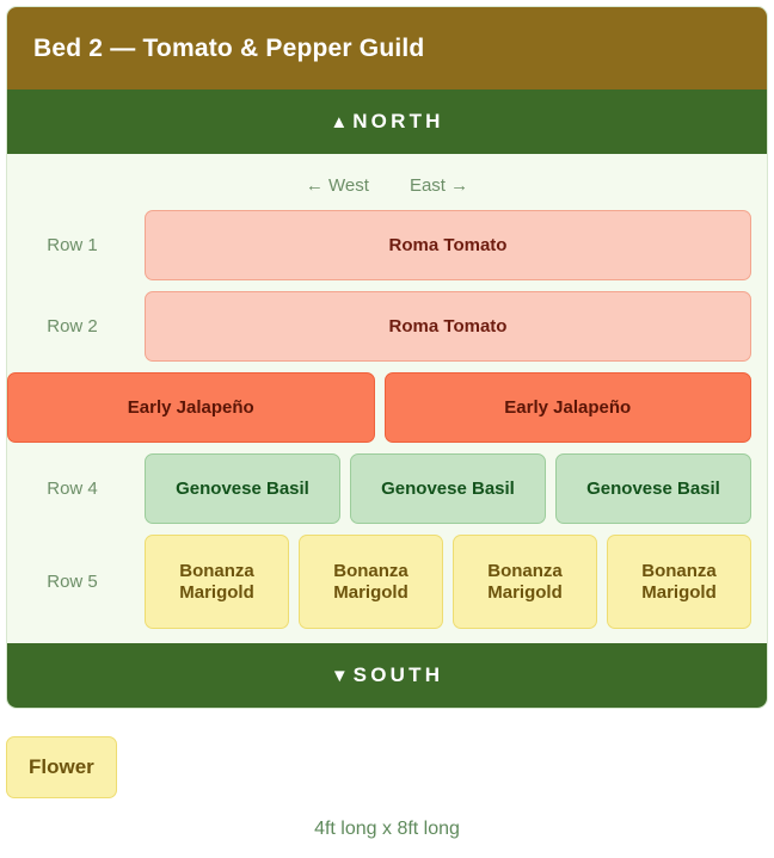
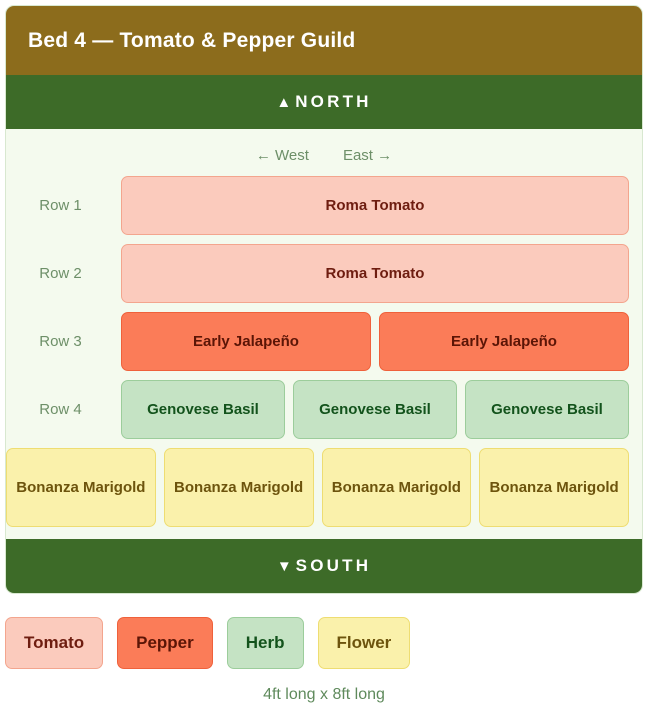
- Bed 2 — Tomato & Pepper Guild
+ Bed 4 — Tomato & Pepper Guild
  ▲ NORTH
  ← West
  East →
  Row 1
  Roma Tomato
  Row 2
  Roma Tomato
+ Row 3
  Early Jalapeño
  Early Jalapeño
  Row 4
  Genovese Basil
  Genovese Basil
  Genovese Basil
- Row 5
  Bonanza Marigold
  Bonanza Marigold
  Bonanza Marigold
  Bonanza Marigold
  ▼ SOUTH
+ Tomato
+ Pepper
+ Herb
  Flower
  4ft long x 8ft long
